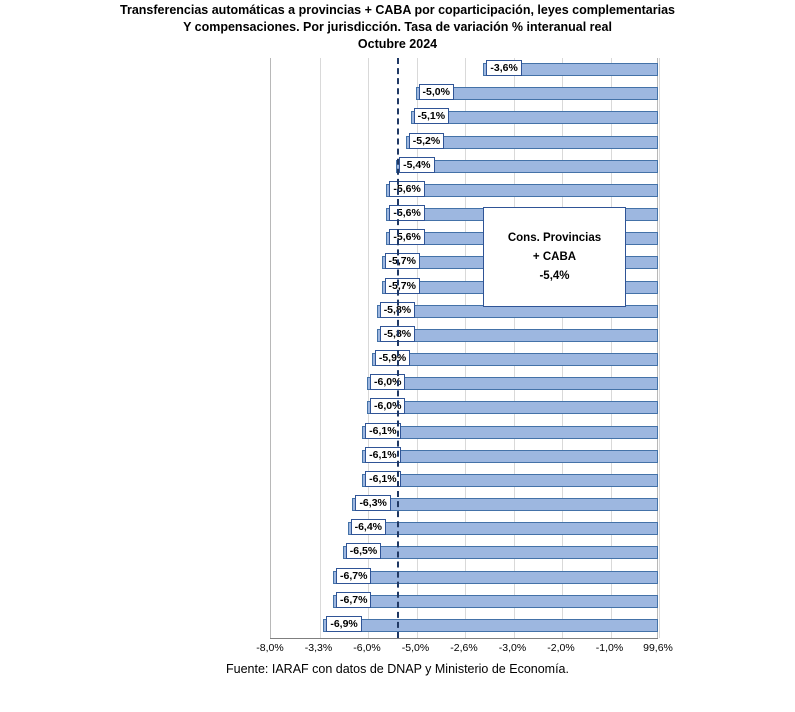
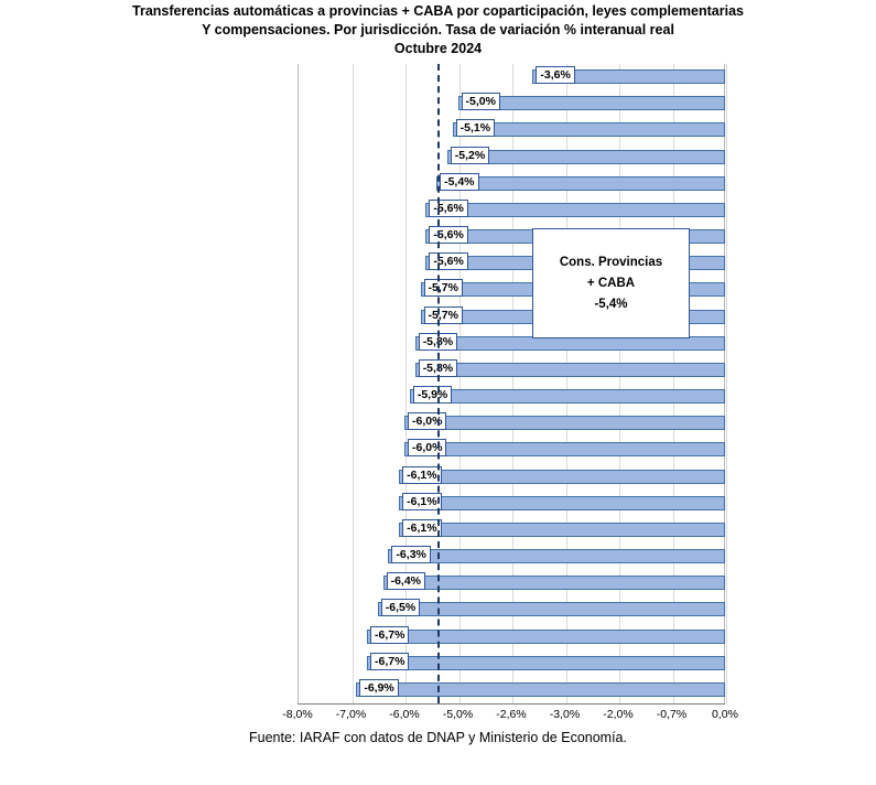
  Transferencias automáticas a provincias + CABA por coparticipación, leyes complementarias
  Y compensaciones. Por jurisdicción. Tasa de variación % interanual real
  Octubre 2024
  -8,0%
- -3,3%
+ -7,0%
  -6,0%
  -5,0%
  -2,6%
  -3,0%
  -2,0%
- -1,0%
+ -0,7%
- 99,6%
+ 0,0%
  -3,6%
  -5,0%
  -5,1%
  -5,2%
  -5,4%
  -5,6%
  -5,6%
  -5,6%
  -5,7%
  -5,7%
  -5,8%
  -5,8%
  -5,9%
  -6,0%
  -6,0%
  -6,1%
  -6,1%
  -6,1%
  -6,3%
  -6,4%
  -6,5%
  -6,7%
  -6,7%
  -6,9%
  Cons. Provincias
  + CABA
  -5,4%
  Fuente: IARAF con datos de DNAP y Ministerio de Economía.
